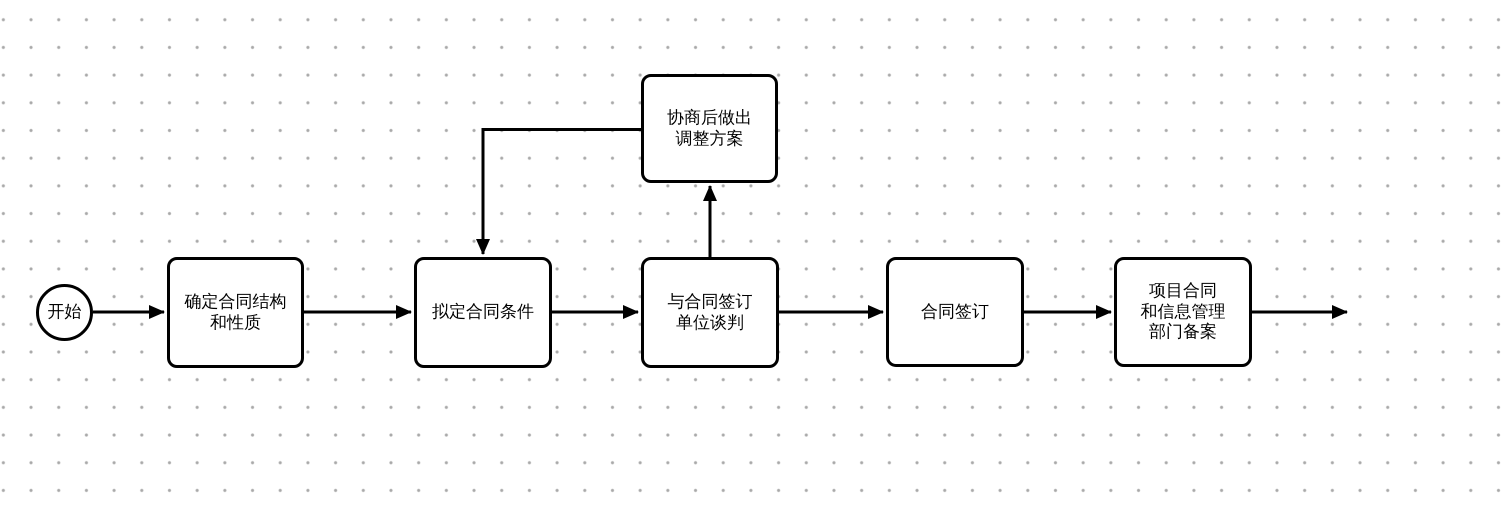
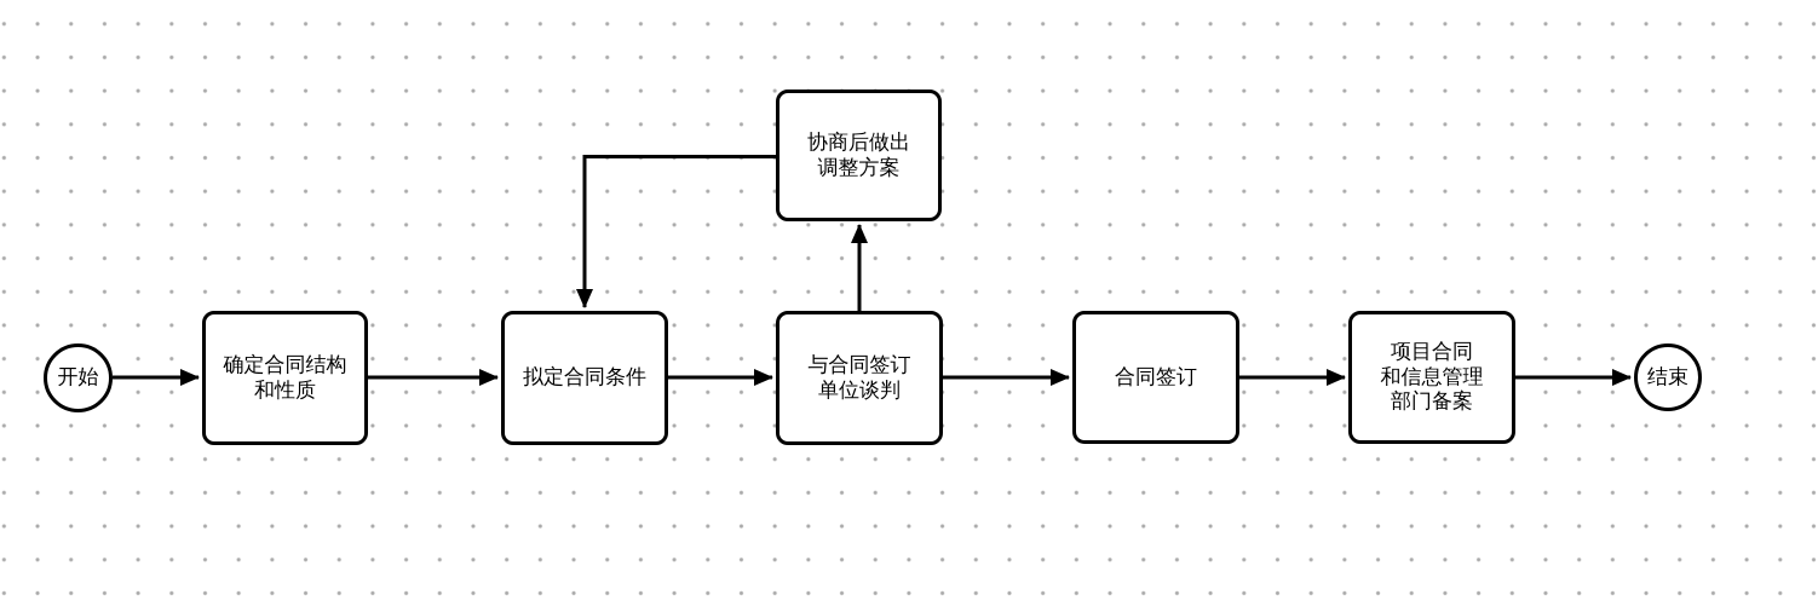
  开始
  确定合同结构
  和性质
  拟定合同条件
  与合同签订
  单位谈判
  协商后做出
  调整方案
  合同签订
  项目合同
  和信息管理
  部门备案
+ 结束
